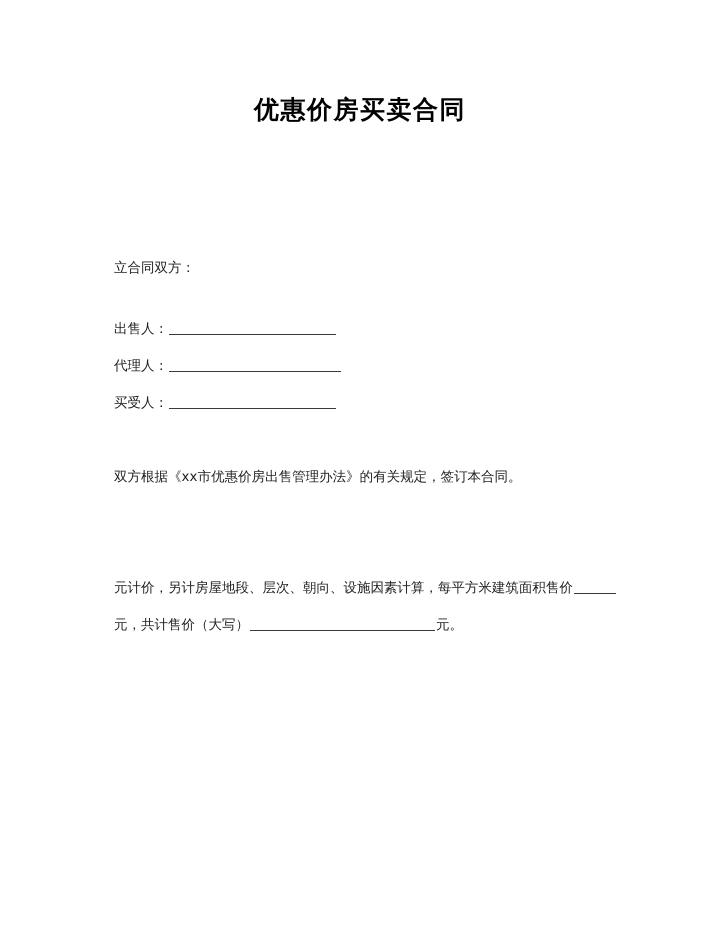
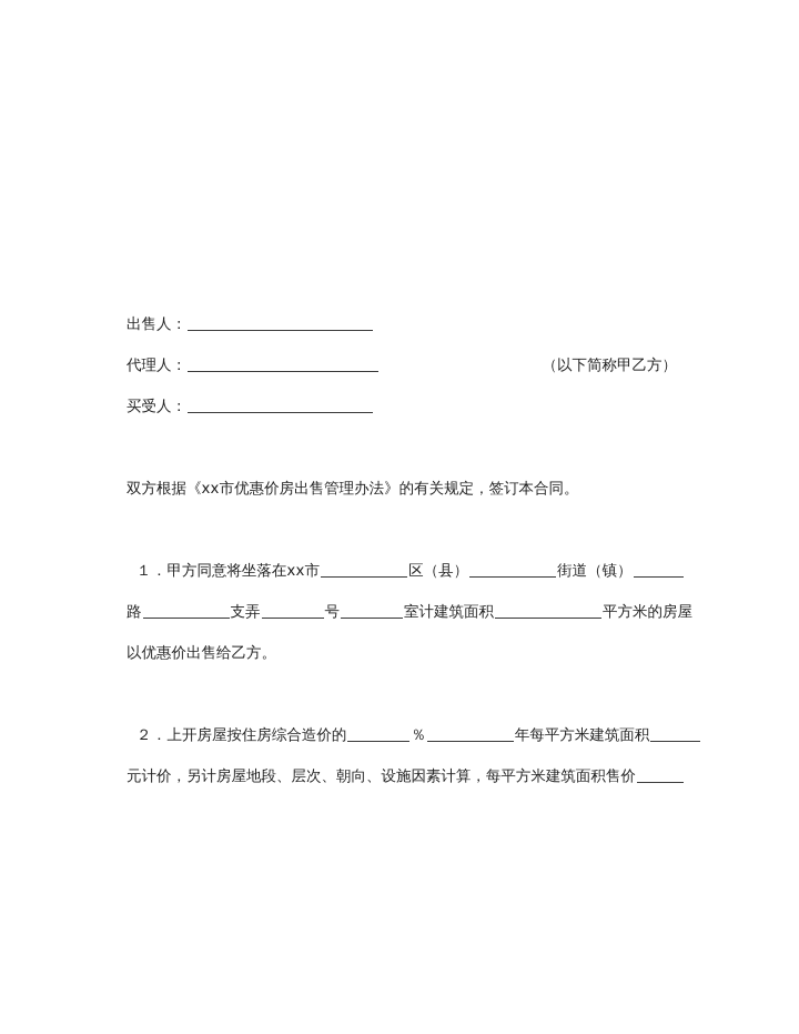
- 优惠价房买卖合同
- 立合同双方：
  出售人：
  代理人：
+ （以下简称甲乙方）
  买受人：
  双方根据《xx市优惠价房出售管理办法》的有关规定，签订本合同。
+ １．甲方同意将坐落在xx市 区（县） 街道（镇）
+ 路 支弄 号 室计建筑面积 平方米的房屋
+ 以优惠价出售给乙方。
+ ２．上开房屋按住房综合造价的 ％ 年每平方米建筑面积
  元计价，另计房屋地段、层次、朝向、设施因素计算，每平方米建筑面积售价
- 元，共计售价（大写） 元。
